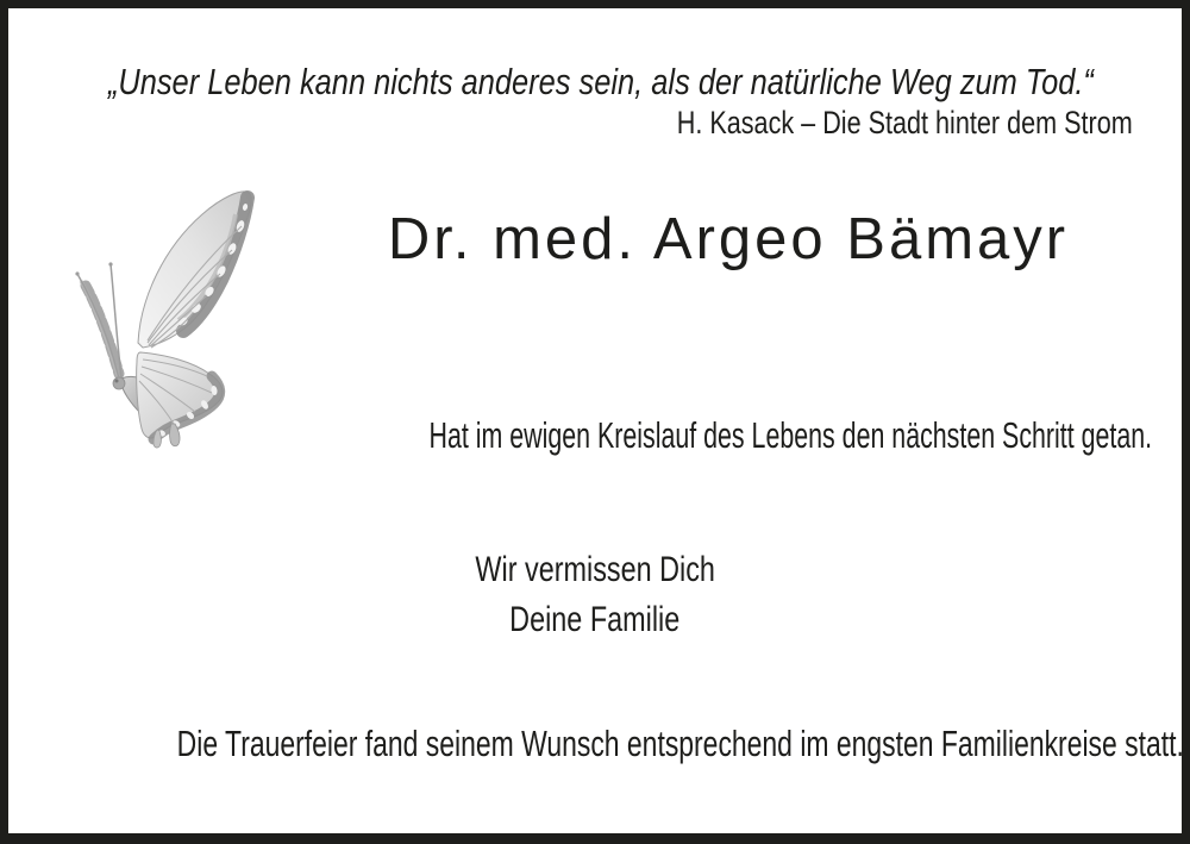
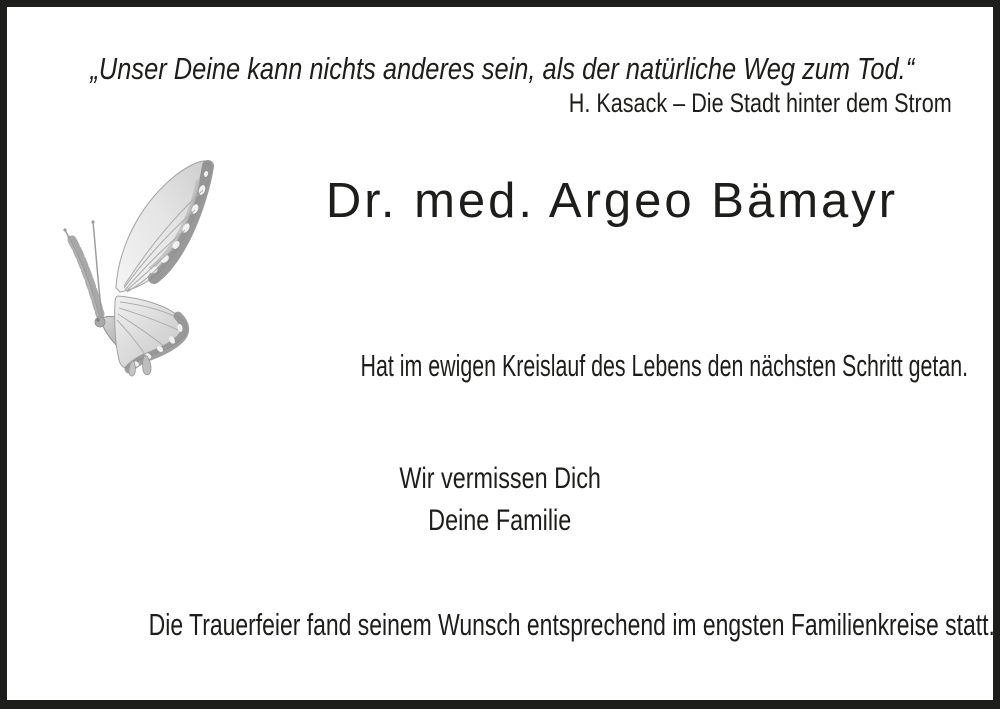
- „Unser Leben kann nichts anderes sein, als der natürliche Weg zum Tod.“
+ „Unser Deine kann nichts anderes sein, als der natürliche Weg zum Tod.“
  H. Kasack – Die Stadt hinter dem Strom
  Dr. med. Argeo Bämayr
  Hat im ewigen Kreislauf des Lebens den nächsten Schritt getan.
  Wir vermissen Dich
  Deine Familie
  Die Trauerfeier fand seinem Wunsch entsprechend im engsten Familienkreise statt.
